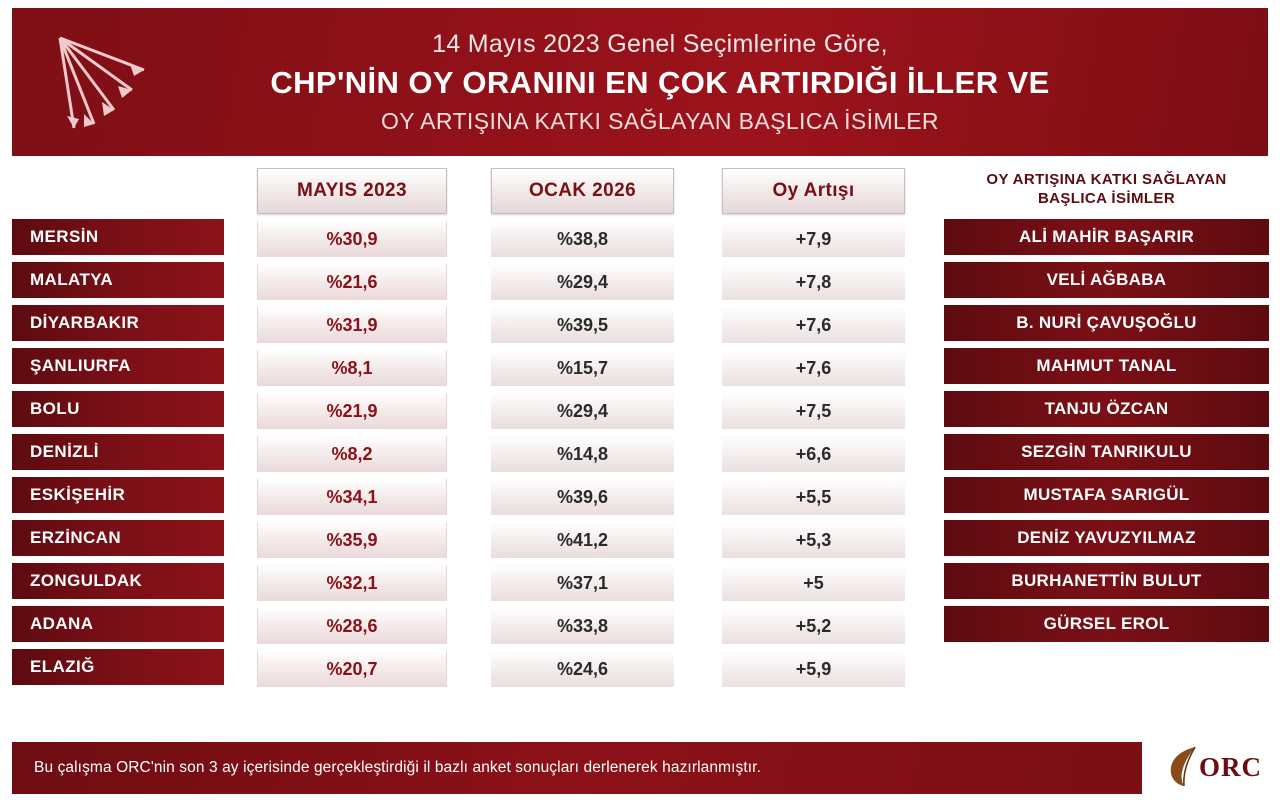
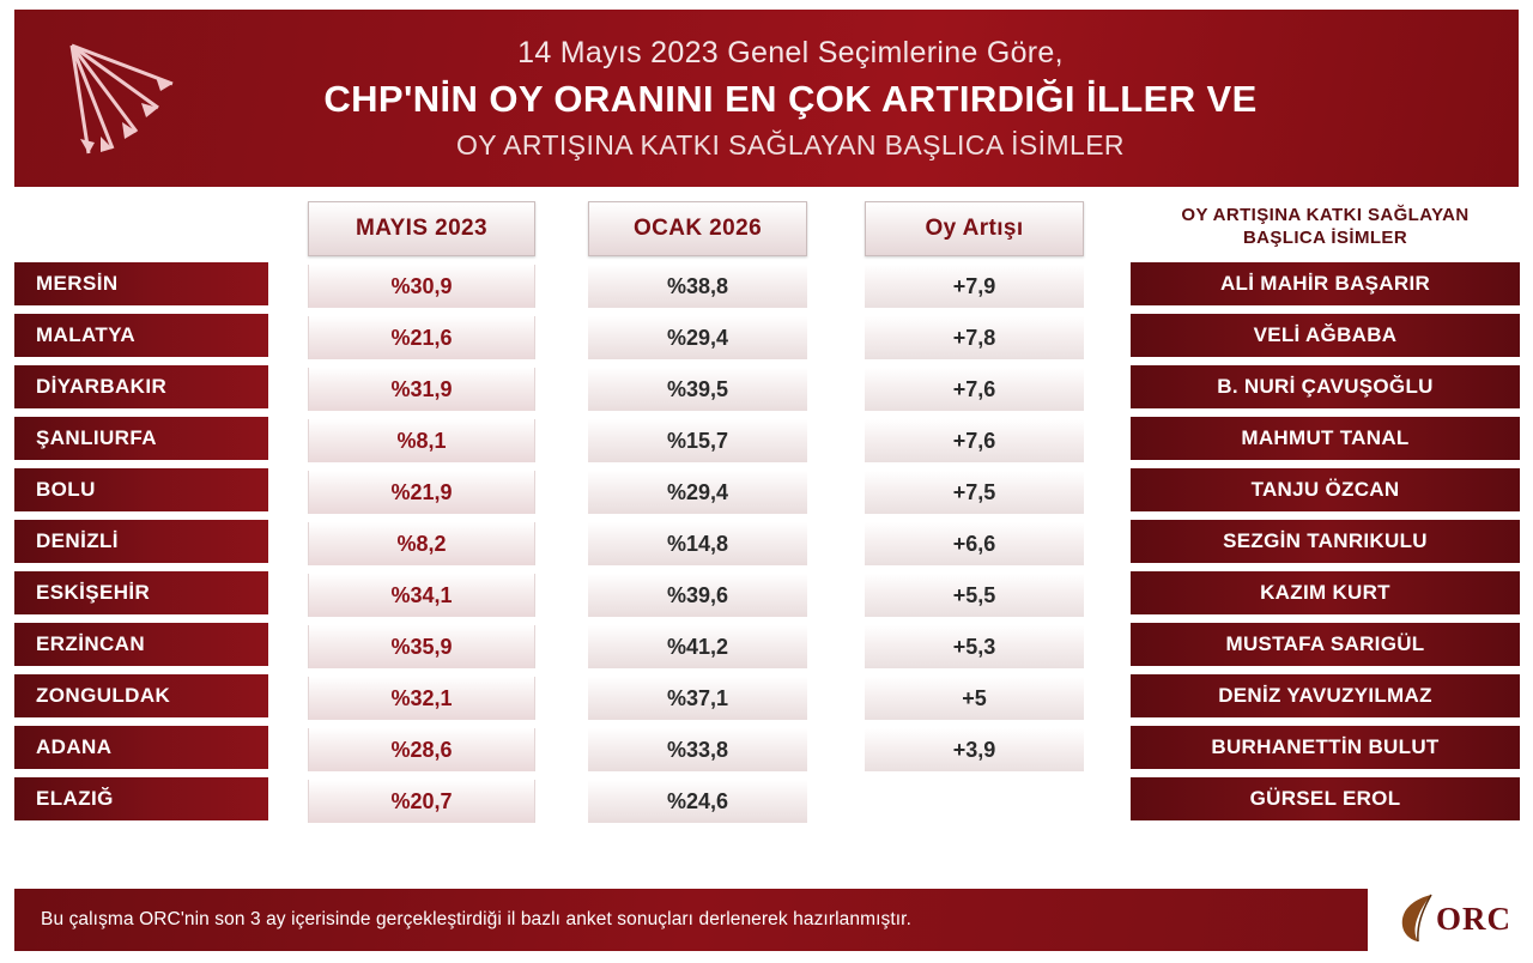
  14 Mayıs 2023 Genel Seçimlerine Göre,
  CHP'NİN OY ORANINI EN ÇOK ARTIRDIĞI İLLER VE
  OY ARTIŞINA KATKI SAĞLAYAN BAŞLICA İSİMLER
  MERSİN
  MALATYA
  DİYARBAKIR
  ŞANLIURFA
  BOLU
  DENİZLİ
  ESKİŞEHİR
  ERZİNCAN
  ZONGULDAK
  ADANA
  ELAZIĞ
  MAYIS 2023
  %30,9
  %21,6
  %31,9
  %8,1
  %21,9
  %8,2
  %34,1
  %35,9
  %32,1
  %28,6
  %20,7
  OCAK 2026
  %38,8
  %29,4
  %39,5
  %15,7
  %29,4
  %14,8
  %39,6
  %41,2
  %37,1
  %33,8
  %24,6
  Oy Artışı
  +7,9
  +7,8
  +7,6
  +7,6
  +7,5
  +6,6
  +5,5
  +5,3
  +5
- +5,2
- +5,9
+ +3,9
  OY ARTIŞINA KATKI SAĞLAYAN
  BAŞLICA İSİMLER
  ALİ MAHİR BAŞARIR
  VELİ AĞBABA
  B. NURİ ÇAVUŞOĞLU
  MAHMUT TANAL
  TANJU ÖZCAN
  SEZGİN TANRIKULU
+ KAZIM KURT
  MUSTAFA SARIGÜL
  DENİZ YAVUZYILMAZ
  BURHANETTİN BULUT
  GÜRSEL EROL
  Bu çalışma ORC'nin son 3 ay içerisinde gerçekleştirdiği il bazlı anket sonuçları derlenerek hazırlanmıştır.
  ORC
